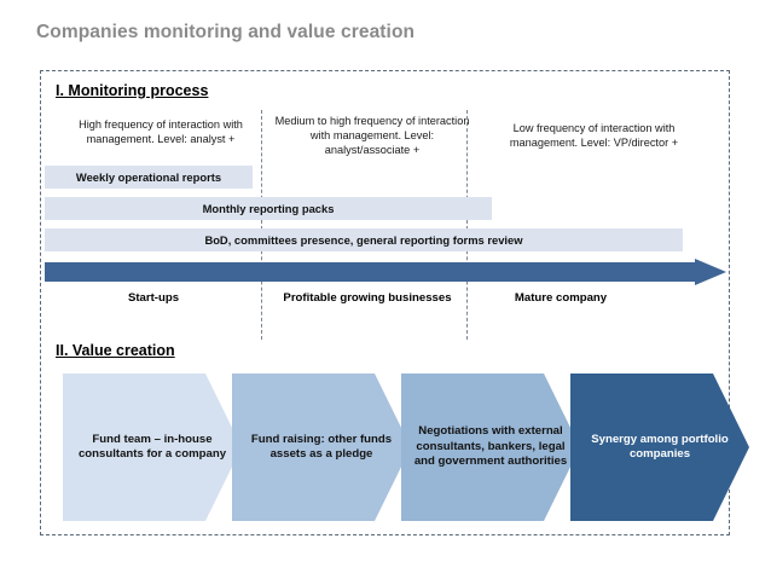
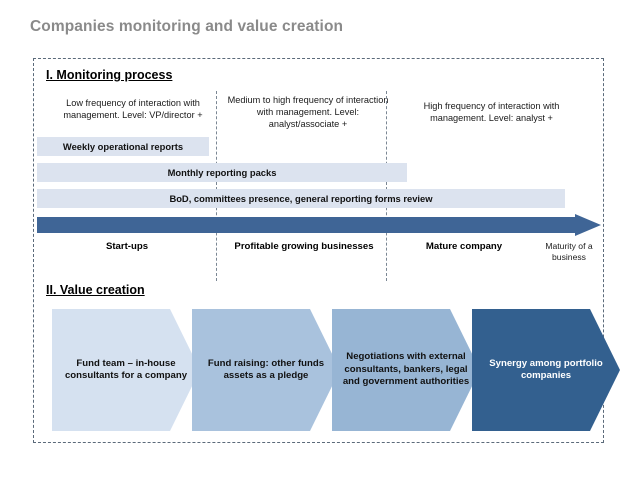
  Companies monitoring and value creation
  I. Monitoring process
- High frequency of interaction with management. Level: analyst +
+ Low frequency of interaction with management. Level: VP/director +
  Medium to high frequency of interaction with management. Level: analyst/associate +
- Low frequency of interaction with management. Level: VP/director +
+ High frequency of interaction with management. Level: analyst +
  Weekly operational reports
  Monthly reporting packs
  BoD, committees presence, general reporting forms review
  Start-ups
  Profitable growing businesses
  Mature company
+ Maturity of a business
  II. Value creation
  Fund team – in-house consultants for a company
  Fund raising: other funds assets as a pledge
  Negotiations with external consultants, bankers, legal and government authorities
  Synergy among portfolio companies
